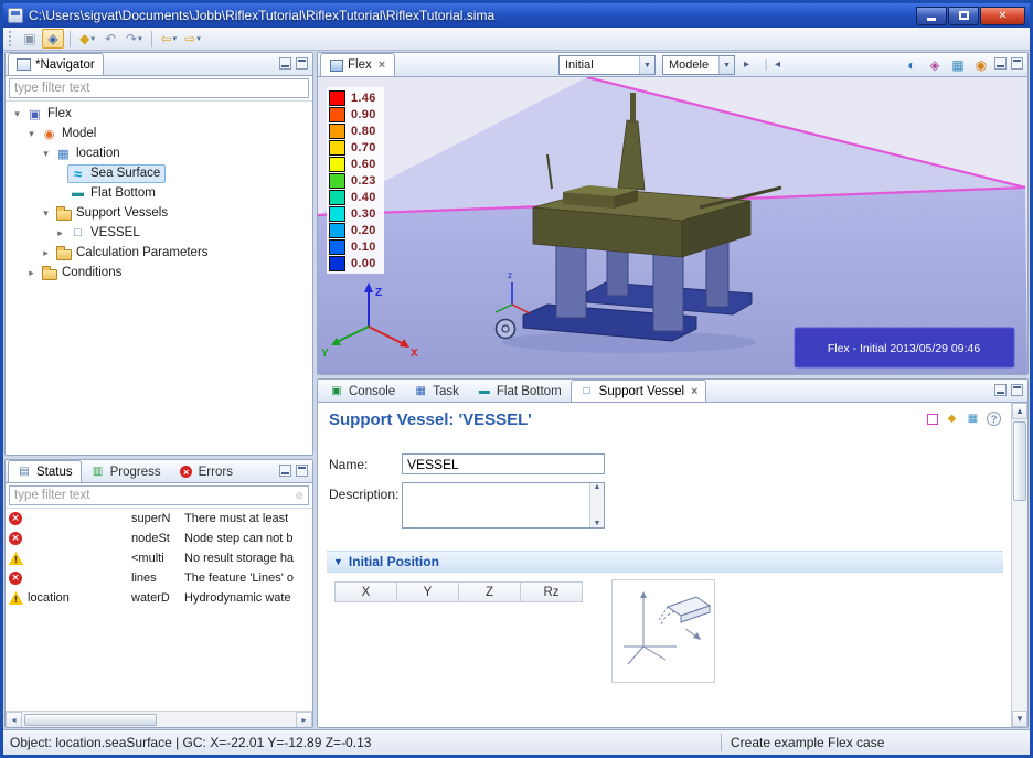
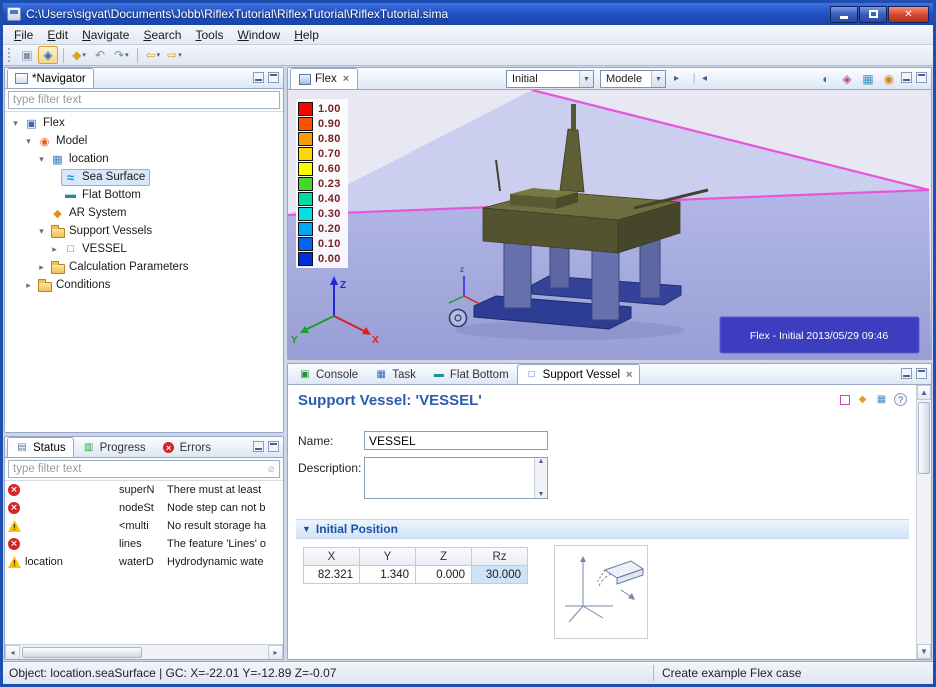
  C:\Users\sigvat\Documents\Jobb\RiflexTutorial\RiflexTutorial\RiflexTutorial.sima
  ✕
+ File
+ Edit
+ Navigate
+ Search
+ Tools
+ Window
+ Help
  ▣
  ◈
  ◆
  ↶
  ↷
  ⇦
  ⇨
  *Navigator
  type filter text
  ▾
  Flex
  ▾
  Model
  ▾
  location
  Sea Surface
  Flat Bottom
+ AR System
  ▾
  Support Vessels
  ▸
  VESSEL
  ▸
  Calculation Parameters
  ▸
  Conditions
  Status
  Progress
  Errors
  type filter text
  ⊘
  ×
  superN
  There must at least
  ×
  nodeSt
  Node step can not b
  !
  <multi
  No result storage ha
  ×
  lines
  The feature 'Lines' o
  !
  location
  waterD
  Hydrodynamic wate
  ◂
  ▸
  Flex
  ×
  Initial
  Modele
  ▸
  ❘
  ◂
  ◐
  ◈
  ▦
  ◉
  Z
  X
  Y
  z
  Flex - Initial 2013/05/29 09:46
- 1.46
+ 1.00
  0.90
  0.80
  0.70
  0.60
  0.23
  0.40
  0.30
  0.20
  0.10
  0.00
  Console
  Task
  Flat Bottom
  Support Vessel
  ×
  Support Vessel: 'VESSEL'
  ◆
  ▦
  ?
  Name:
  VESSEL
  Description:
  ▼
  Initial Position
  X
  Y
  Z
  Rz
+ 82.321
+ 1.340
+ 0.000
+ 30.000
  ▲
  ▼
- Object: location.seaSurface | GC: X=-22.01 Y=-12.89 Z=-0.13
+ Object: location.seaSurface | GC: X=-22.01 Y=-12.89 Z=-0.07
  Create example Flex case
